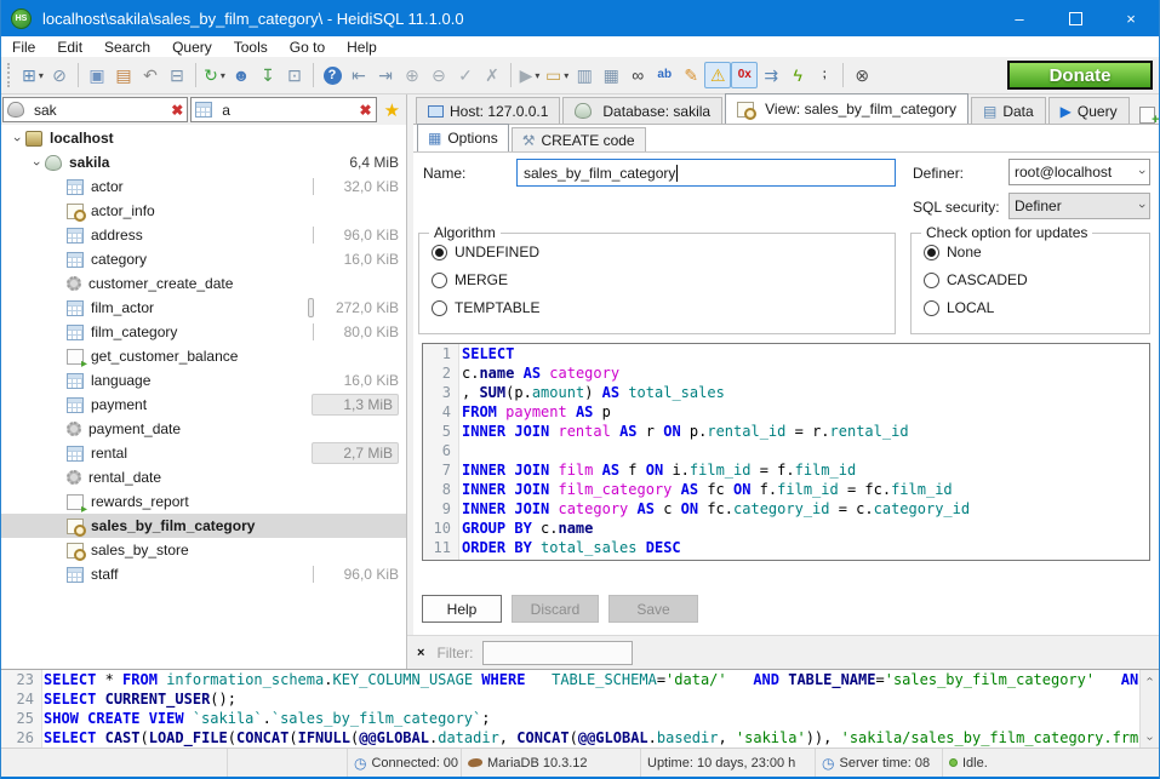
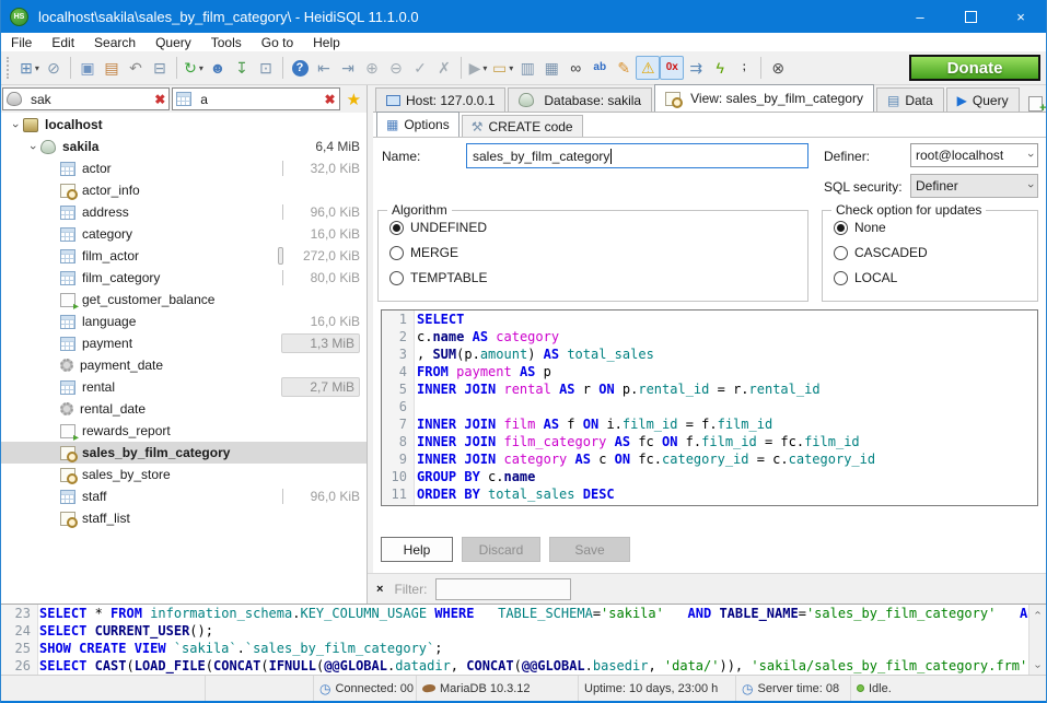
  localhost\sakila\sales_by_film_category\ - HeidiSQL 11.1.0.0
  –
  ×
  File
  Edit
  Search
  Query
  Tools
  Go to
  Help
  ⊞
  ▾
  ⊘
  ▣
  ▤
  ↶
  ⊟
  ↻
  ▾
  ☻
  ↧
  ⊡
  ?
  ⇤
  ⇥
  ⊕
  ⊖
  ✓
  ✗
  ▶
  ▾
  ▭
  ▾
  ▥
  ▦
  ∞
  ab
  ✎
  ⚠
  0x
  ⇉
  ϟ
  ;
  ⊗
  Donate
  sak
  ✖
  a
  ✖
  ★
  localhost
  sakila
  6,4 MiB
  actor
  32,0 KiB
  actor_info
  address
  96,0 KiB
  category
  16,0 KiB
- customer_create_date
  film_actor
  272,0 KiB
  film_category
  80,0 KiB
  get_customer_balance
  language
  16,0 KiB
  payment
  1,3 MiB
  payment_date
  rental
  2,7 MiB
  rental_date
  rewards_report
  sales_by_film_category
  sales_by_store
  staff
  96,0 KiB
+ staff_list
  Host: 127.0.0.1
  Database: sakila
  View: sales_by_film_category
  ▤
  Data
  ▶
  Query
  +
  ▦
  Options
  ⚒
  CREATE code
  Name:
  sales_by_film_category
  Definer:
  root@localhost
  SQL security:
  Definer
  Algorithm
  UNDEFINED
  MERGE
  TEMPTABLE
  Check option for updates
  None
  CASCADED
  LOCAL
  1
  SELECT
  2
  c.name AS category
  3
  , SUM(p.amount) AS total_sales
  4
  FROM payment AS p
  5
  INNER JOIN rental AS r ON p.rental_id = r.rental_id
  6
  7
  INNER JOIN film AS f ON i.film_id = f.film_id
  8
  INNER JOIN film_category AS fc ON f.film_id = fc.film_id
  9
  INNER JOIN category AS c ON fc.category_id = c.category_id
  10
  GROUP BY c.name
  11
  ORDER BY total_sales DESC
  Help
  Discard
  Save
  ×
  Filter:
  23
- SELECT * FROM information_schema.KEY_COLUMN_USAGE WHERE TABLE_SCHEMA='data/' AND TABLE_NAME='sales_by_film_category' AN
+ SELECT * FROM information_schema.KEY_COLUMN_USAGE WHERE TABLE_SCHEMA='sakila' AND TABLE_NAME='sales_by_film_category' A
  24
  SELECT CURRENT_USER();
  25
  SHOW CREATE VIEW `sakila`.`sales_by_film_category`;
  26
- SELECT CAST(LOAD_FILE(CONCAT(IFNULL(@@GLOBAL.datadir, CONCAT(@@GLOBAL.basedir, 'sakila')), 'sakila/sales_by_film_category.frm
+ SELECT CAST(LOAD_FILE(CONCAT(IFNULL(@@GLOBAL.datadir, CONCAT(@@GLOBAL.basedir, 'data/')), 'sakila/sales_by_film_category.frm'
  ◷
  Connected: 00
  MariaDB 10.3.12
  Uptime: 10 days, 23:00 h
  ◷
  Server time: 08
  Idle.
